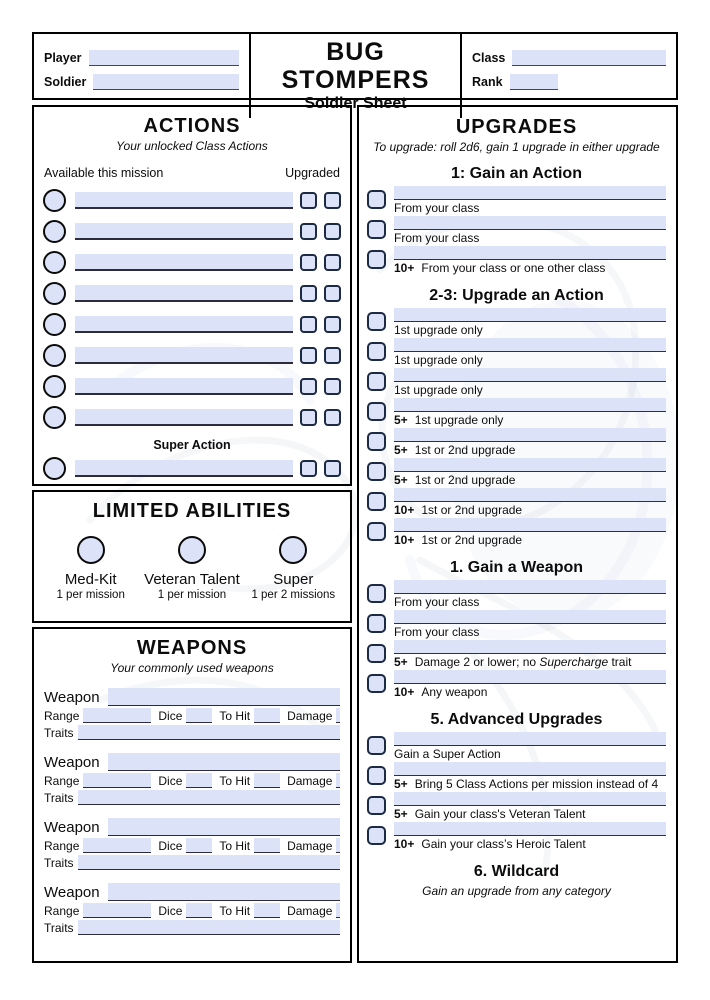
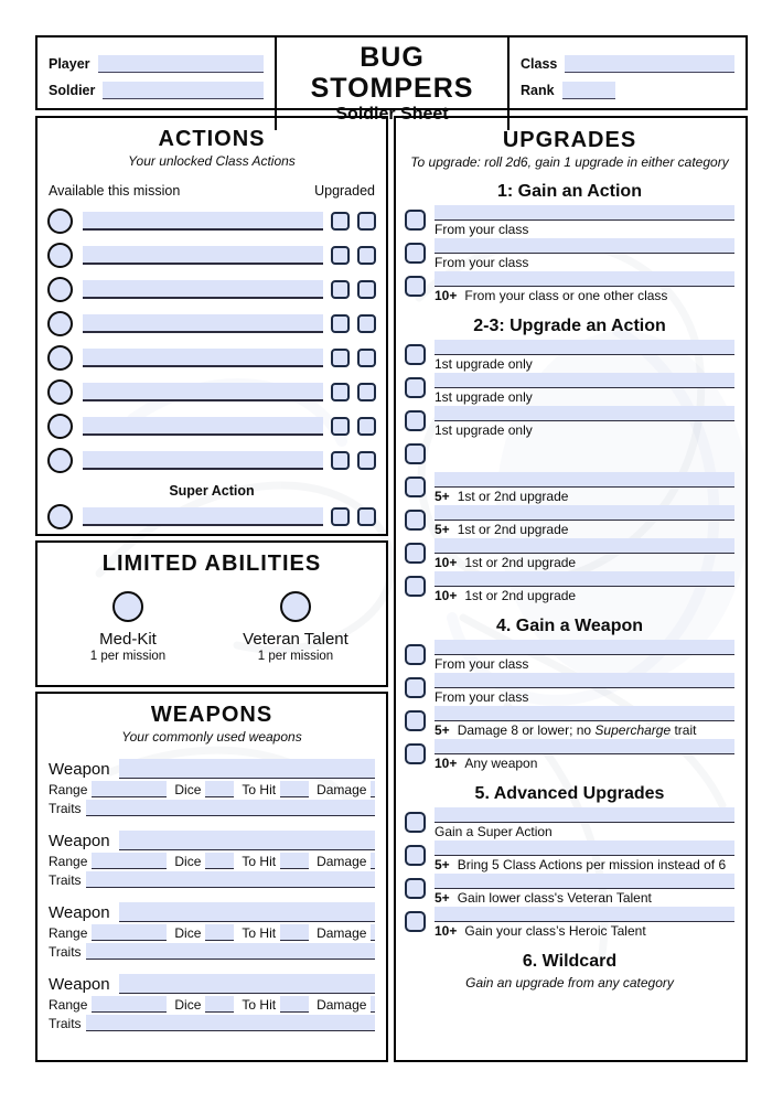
  Player
  Soldier
  BUG STOMPERS
  Soldier Sheet
  Class
  Rank
  ACTIONS
  Your unlocked Class Actions
  Available this mission
  Upgraded
  Super Action
  LIMITED ABILITIES
  Med-Kit
  1 per mission
  Veteran Talent
  1 per mission
- Super
- 1 per 2 missions
  WEAPONS
  Your commonly used weapons
  Weapon
  Range
  Dice
  To Hit
  Damage
  Traits
  Weapon
  Range
  Dice
  To Hit
  Damage
  Traits
  Weapon
  Range
  Dice
  To Hit
  Damage
  Traits
  Weapon
  Range
  Dice
  To Hit
  Damage
  Traits
  UPGRADES
- To upgrade: roll 2d6, gain 1 upgrade in either upgrade
+ To upgrade: roll 2d6, gain 1 upgrade in either category
  1: Gain an Action
  From your class
  From your class
  10+ From your class or one other class
  2-3: Upgrade an Action
  1st upgrade only
  1st upgrade only
  1st upgrade only
- 5+ 1st upgrade only
  5+ 1st or 2nd upgrade
  5+ 1st or 2nd upgrade
  10+ 1st or 2nd upgrade
  10+ 1st or 2nd upgrade
- 1. Gain a Weapon
+ 4. Gain a Weapon
  From your class
  From your class
- 5+ Damage 2 or lower; no Supercharge trait
+ 5+ Damage 8 or lower; no Supercharge trait
  10+ Any weapon
  5. Advanced Upgrades
  Gain a Super Action
- 5+ Bring 5 Class Actions per mission instead of 4
+ 5+ Bring 5 Class Actions per mission instead of 6
- 5+ Gain your class's Veteran Talent
+ 5+ Gain lower class's Veteran Talent
  10+ Gain your class’s Heroic Talent
  6. Wildcard
  Gain an upgrade from any category
